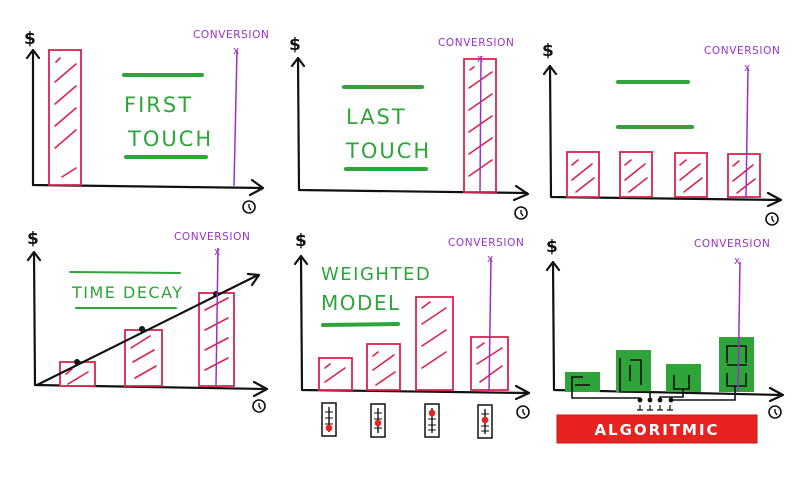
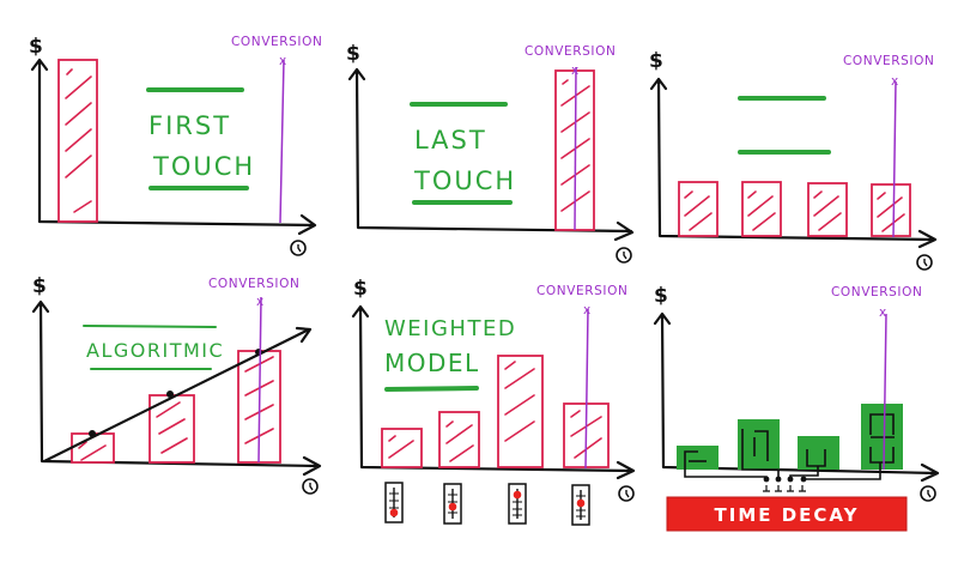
  $
  CONVERSION
  x
  FIRST
  TOUCH
  $
  CONVERSION
  x
  LAST
  TOUCH
  $
  CONVERSION
  x
  $
  CONVERSION
  x
- TIME DECAY
+ ALGORITMIC
  $
  CONVERSION
  x
  WEIGHTED
  MODEL
  $
  CONVERSION
  x
- ALGORITMIC
+ TIME DECAY
